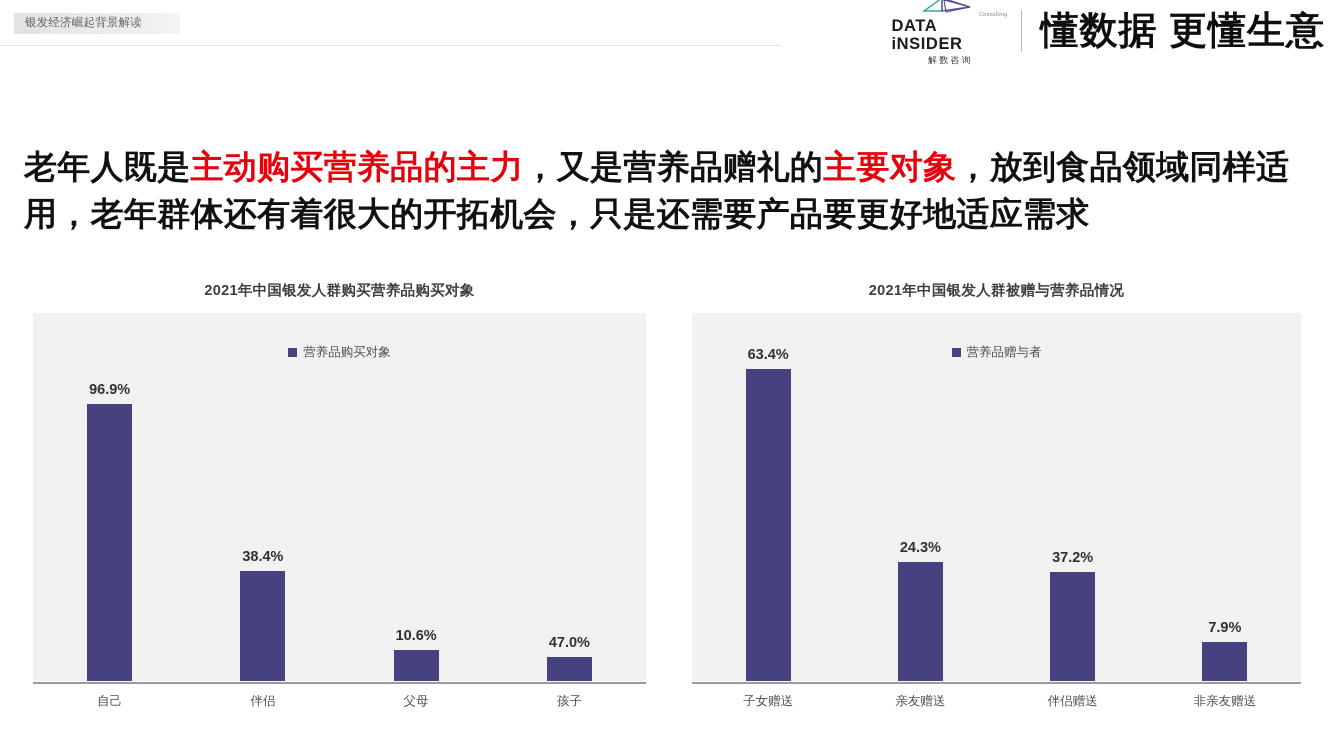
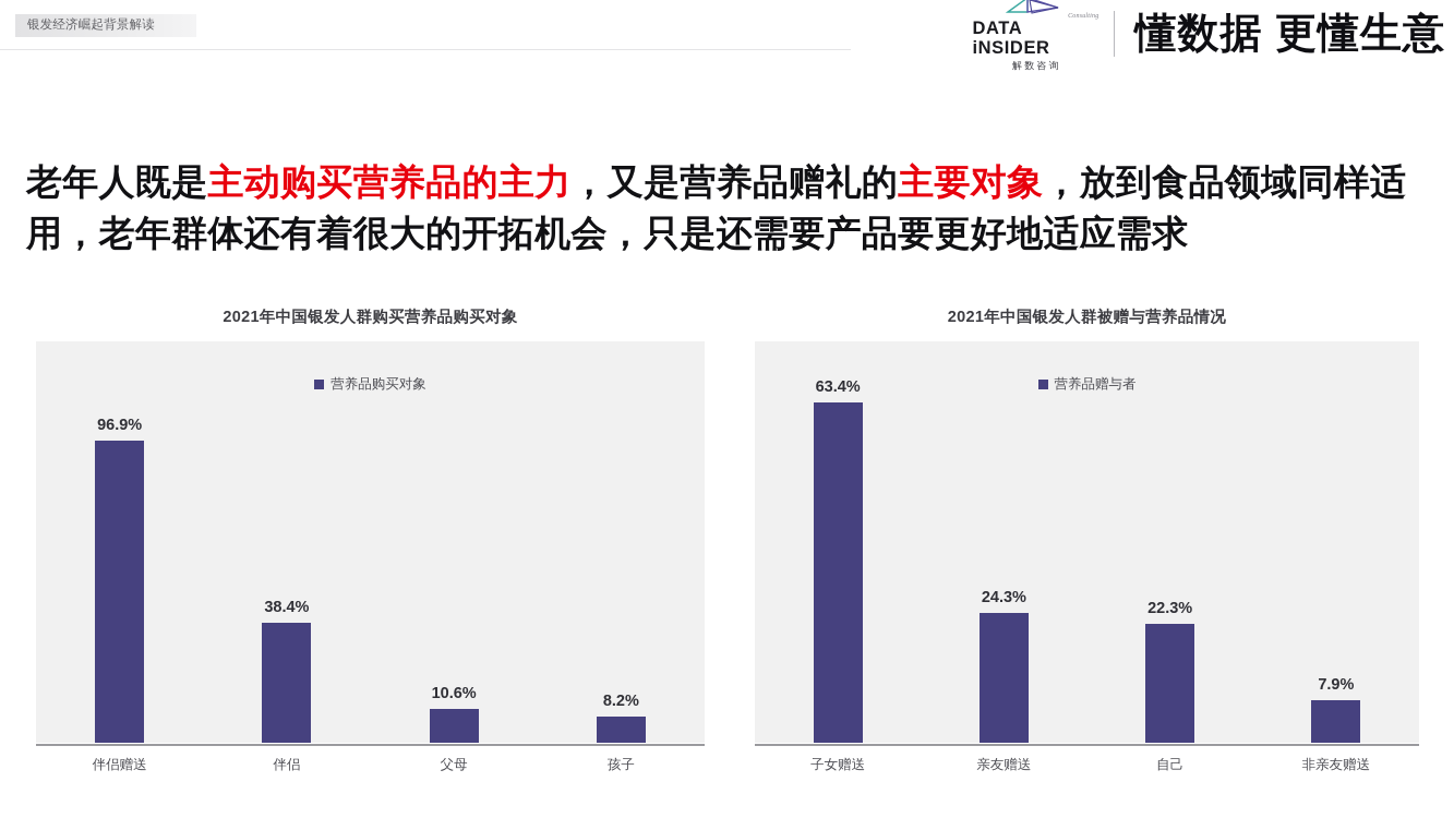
  银发经济崛起背景解读
  DATA iNSIDER
  解数咨询
  懂数据 更懂生意
  老年人既是主动购买营养品的主力，又是营养品赠礼的主要对象，放到食品领域同样适用，老年群体还有着很大的开拓机会，只是还需要产品要更好地适应需求
  2021年中国银发人群购买营养品购买对象
  营养品购买对象
  96.9%
  38.4%
  10.6%
- 47.0%
+ 8.2%
- 自己
+ 伴侣赠送
  伴侣
  父母
  孩子
  2021年中国银发人群被赠与营养品情况
  营养品赠与者
  63.4%
  24.3%
- 37.2%
+ 22.3%
  7.9%
  子女赠送
  亲友赠送
- 伴侣赠送
+ 自己
  非亲友赠送
